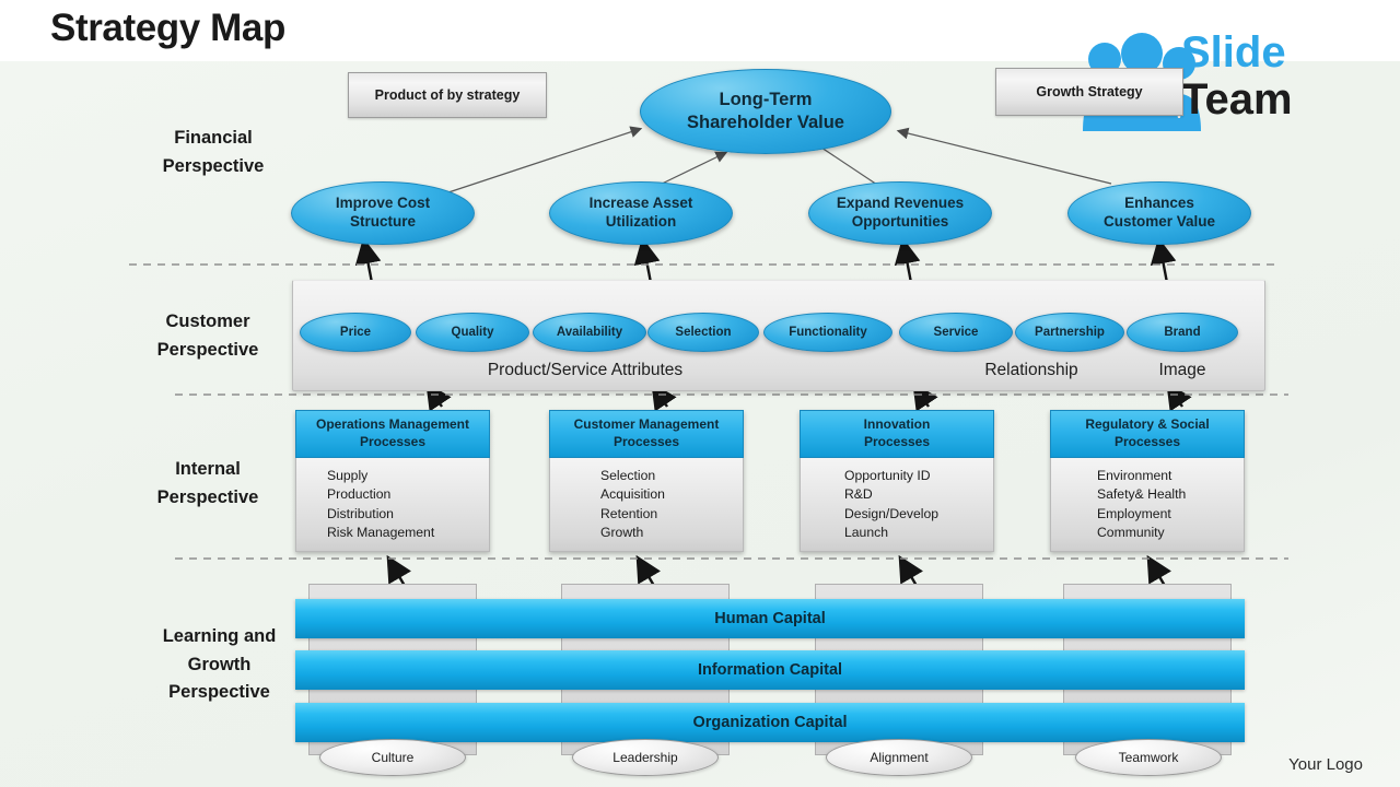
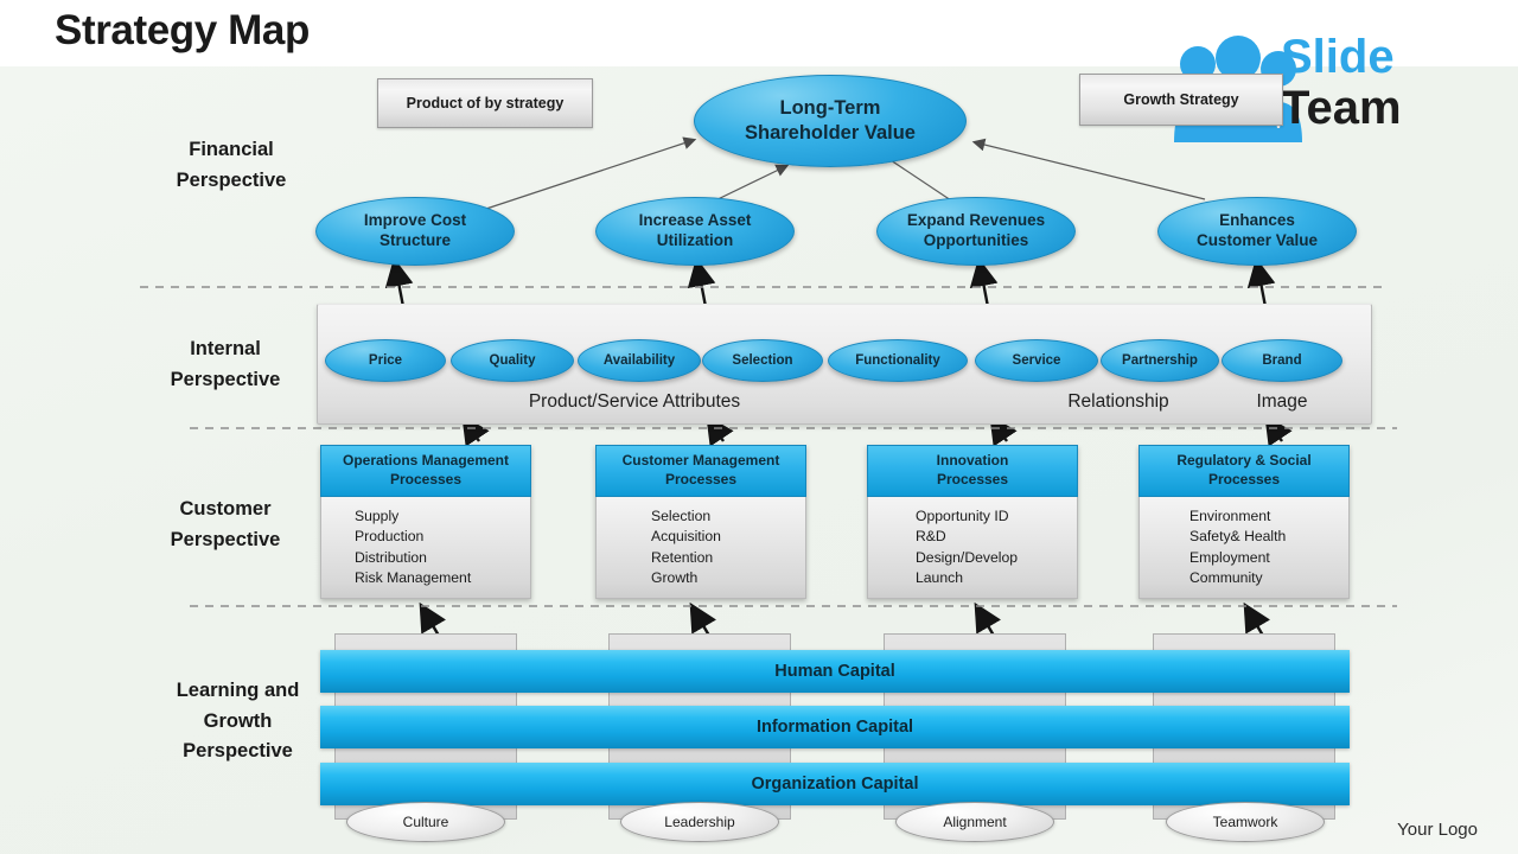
  Strategy Map
  Slide
  Team
  Financial
  Perspective
- Customer
+ Internal
  Perspective
- Internal
+ Customer
  Perspective
  Learning and
  Growth
  Perspective
  Product of by strategy
  Growth Strategy
  Long-Term
  Shareholder Value
  Improve Cost
  Structure
  Increase Asset
  Utilization
  Expand Revenues
  Opportunities
  Enhances
  Customer Value
  Price
  Quality
  Availability
  Selection
  Functionality
  Service
  Partnership
  Brand
  Product/Service Attributes
  Relationship
  Image
  Operations Management
  Processes
  Supply
  Production
  Distribution
  Risk Management
  Customer Management
  Processes
  Selection
  Acquisition
  Retention
  Growth
  Innovation
  Processes
  Opportunity ID
  R&D
  Design/Develop
  Launch
  Regulatory & Social
  Processes
  Environment
  Safety& Health
  Employment
  Community
  Human Capital
  Information Capital
  Organization Capital
  Culture
  Leadership
  Alignment
  Teamwork
  Your Logo
